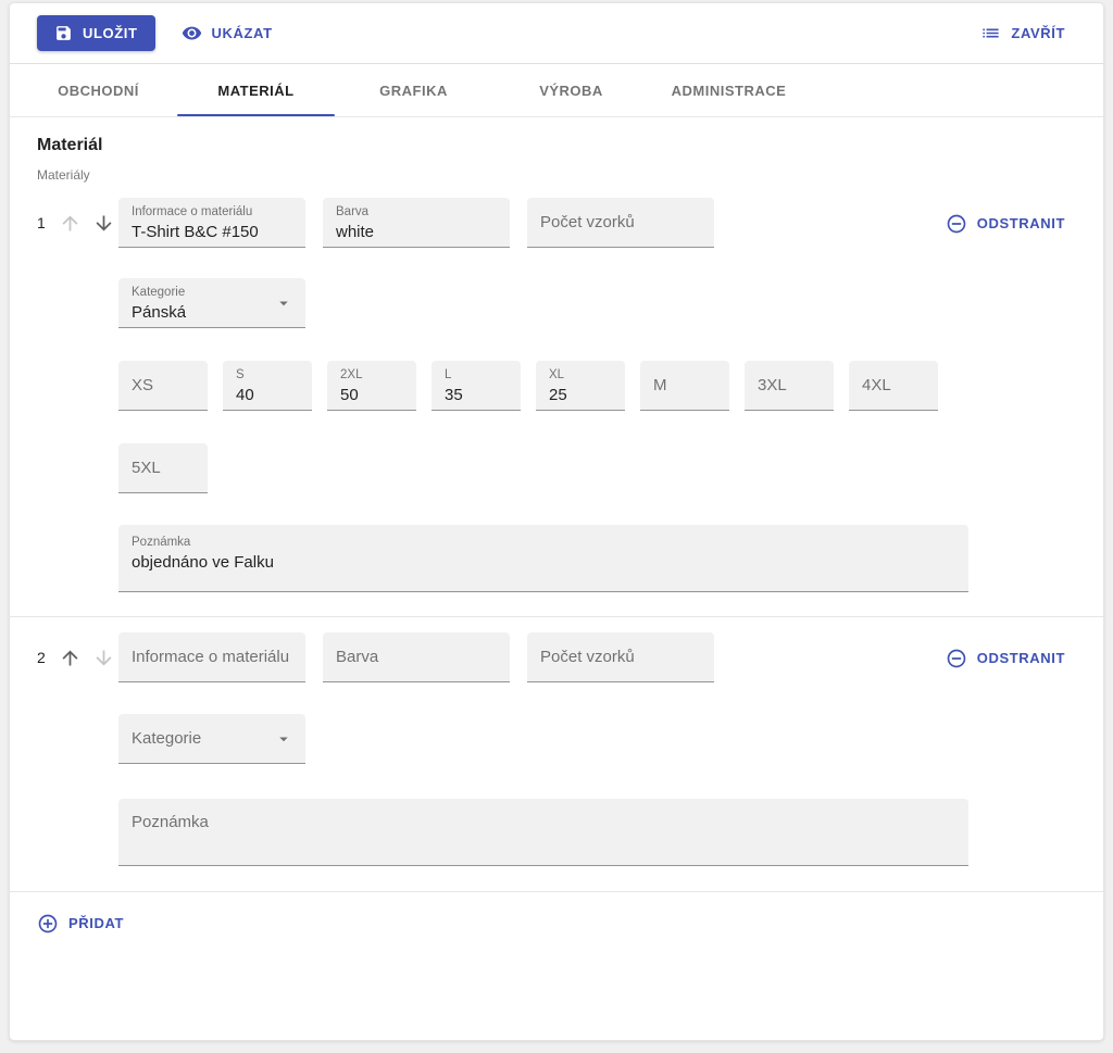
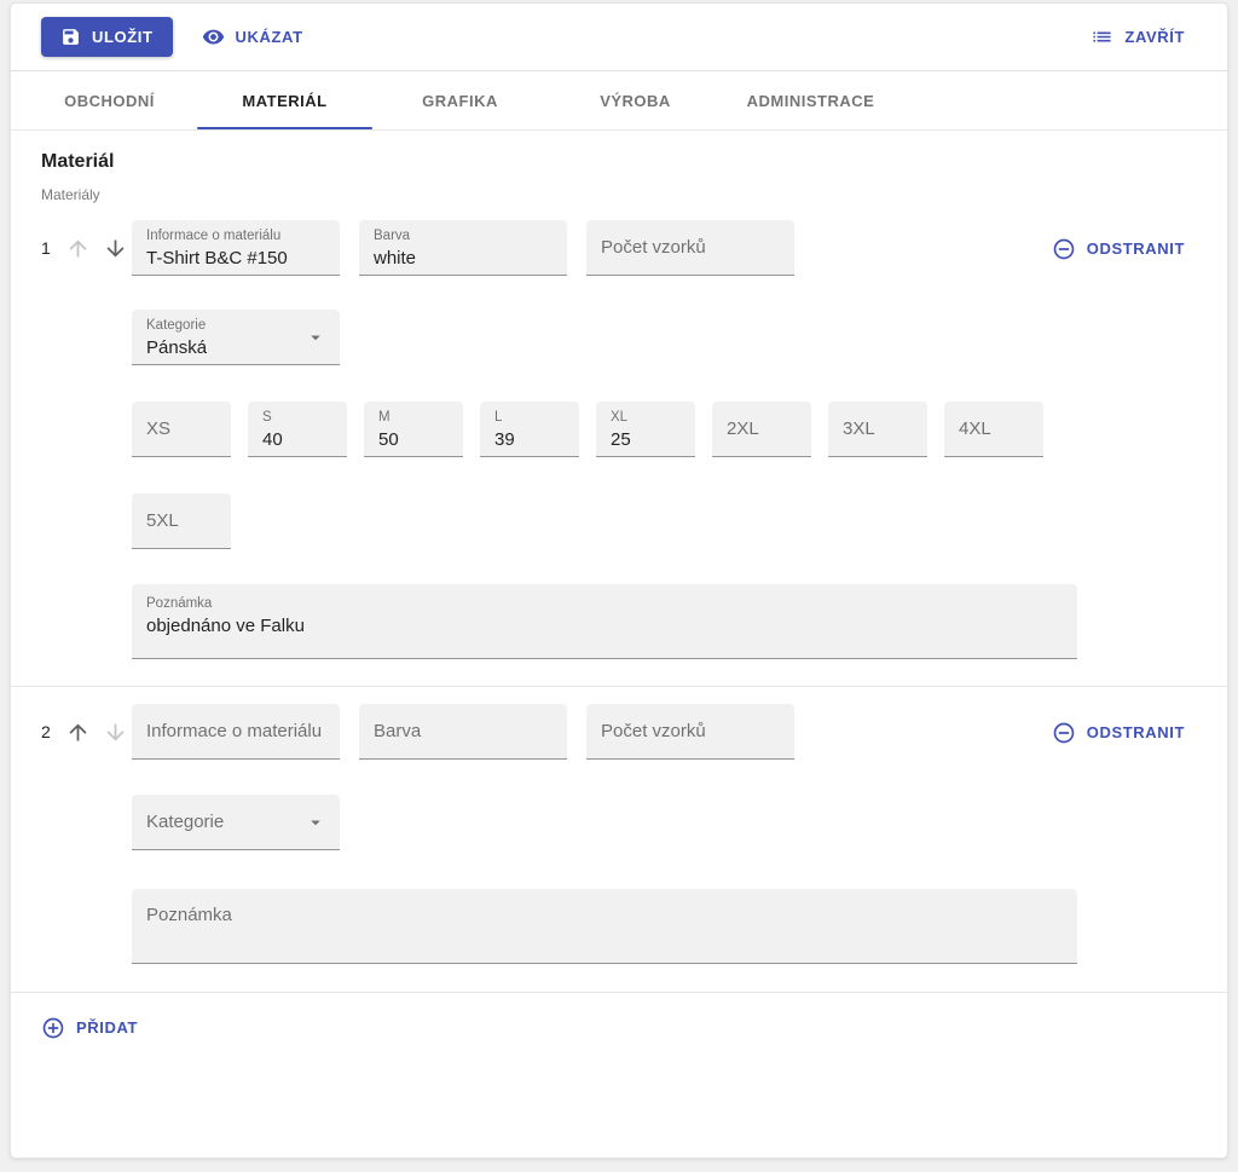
  ULOŽIT
  UKÁZAT
  ZAVŘÍT
  OBCHODNÍ
  MATERIÁL
  GRAFIKA
  VÝROBA
  ADMINISTRACE
  Materiál
  Materiály
  1
  Informace o materiálu
  T-Shirt B&C #150
  Barva
  white
  Počet vzorků
  ODSTRANIT
  Kategorie
  Pánská
  XS
  S
  40
- 2XL
+ M
  50
  L
- 35
+ 39
  XL
  25
- M
+ 2XL
  3XL
  4XL
  5XL
  Poznámka
  objednáno ve Falku
  2
  Informace o materiálu
  Barva
  Počet vzorků
  ODSTRANIT
  Kategorie
  Poznámka
  PŘIDAT
